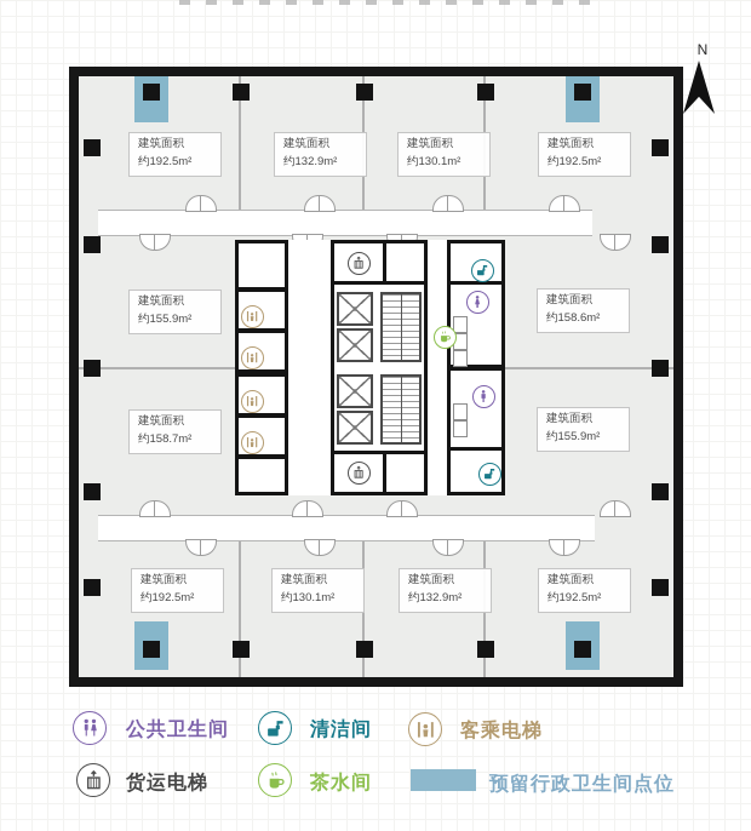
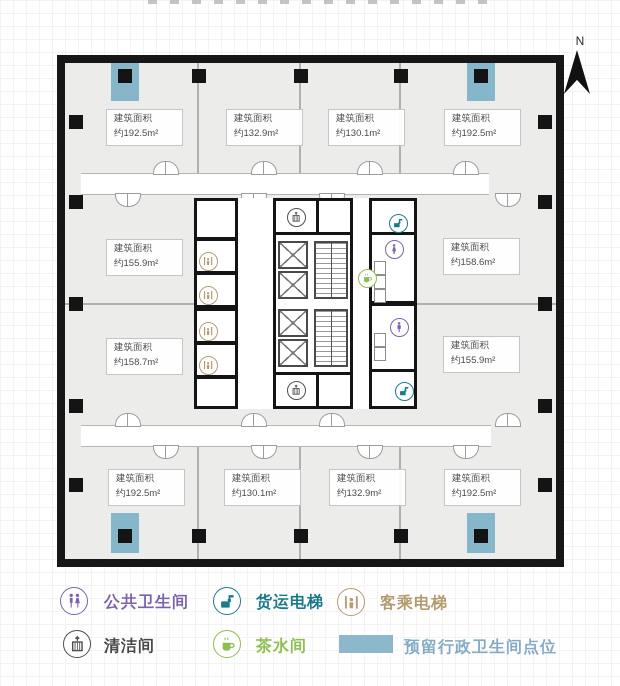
  N
  建筑面积
  约192.5m²
  建筑面积
  约132.9m²
  建筑面积
  约130.1m²
  建筑面积
  约192.5m²
  建筑面积
  约155.9m²
  建筑面积
  约158.7m²
  建筑面积
  约158.6m²
  建筑面积
  约155.9m²
  建筑面积
  约192.5m²
  建筑面积
  约130.1m²
  建筑面积
  约132.9m²
  建筑面积
  约192.5m²
  公共卫生间
- 清洁间
+ 货运电梯
  客乘电梯
- 货运电梯
+ 清洁间
  茶水间
  预留行政卫生间点位
